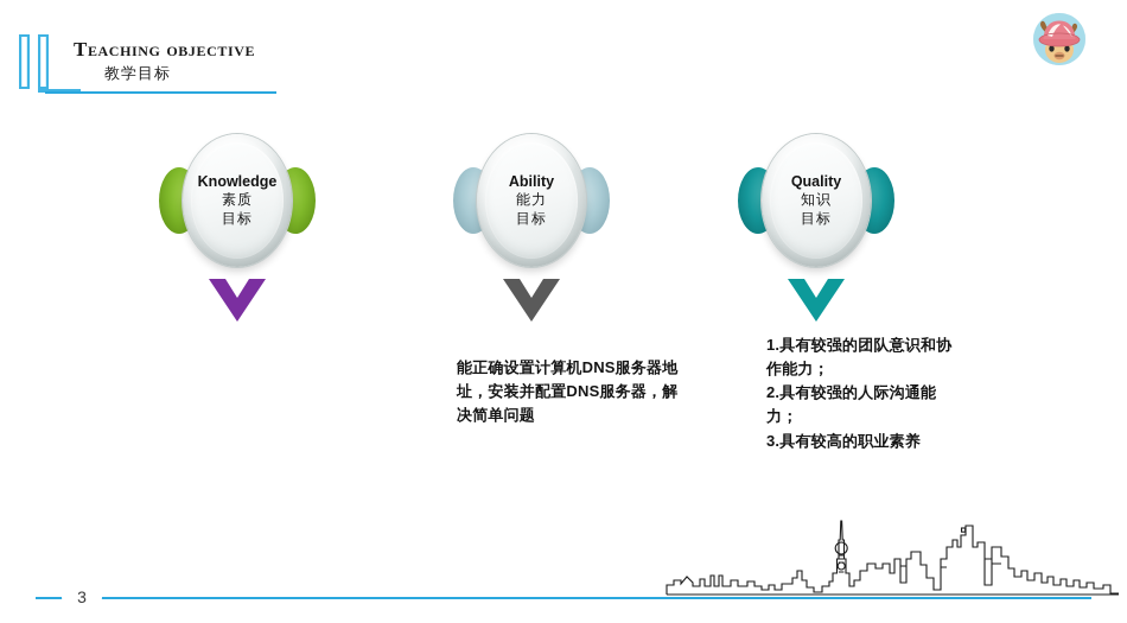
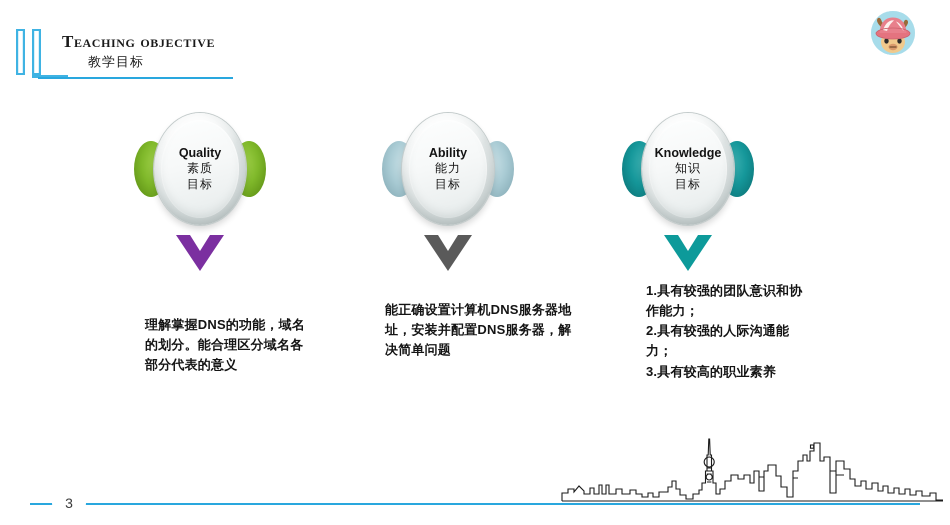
  Teaching objective
  教学目标
- Knowledge
+ Quality
  素质
  目标
+ 理解掌握DNS的功能，域名的划分。能合理区分域名各部分代表的意义
  Ability
  能力
  目标
  能正确设置计算机DNS服务器地址，安装并配置DNS服务器，解决简单问题
- Quality
+ Knowledge
  知识
  目标
  1.具有较强的团队意识和协作能力；
  2.具有较强的人际沟通能力；
  3.具有较高的职业素养
  3
